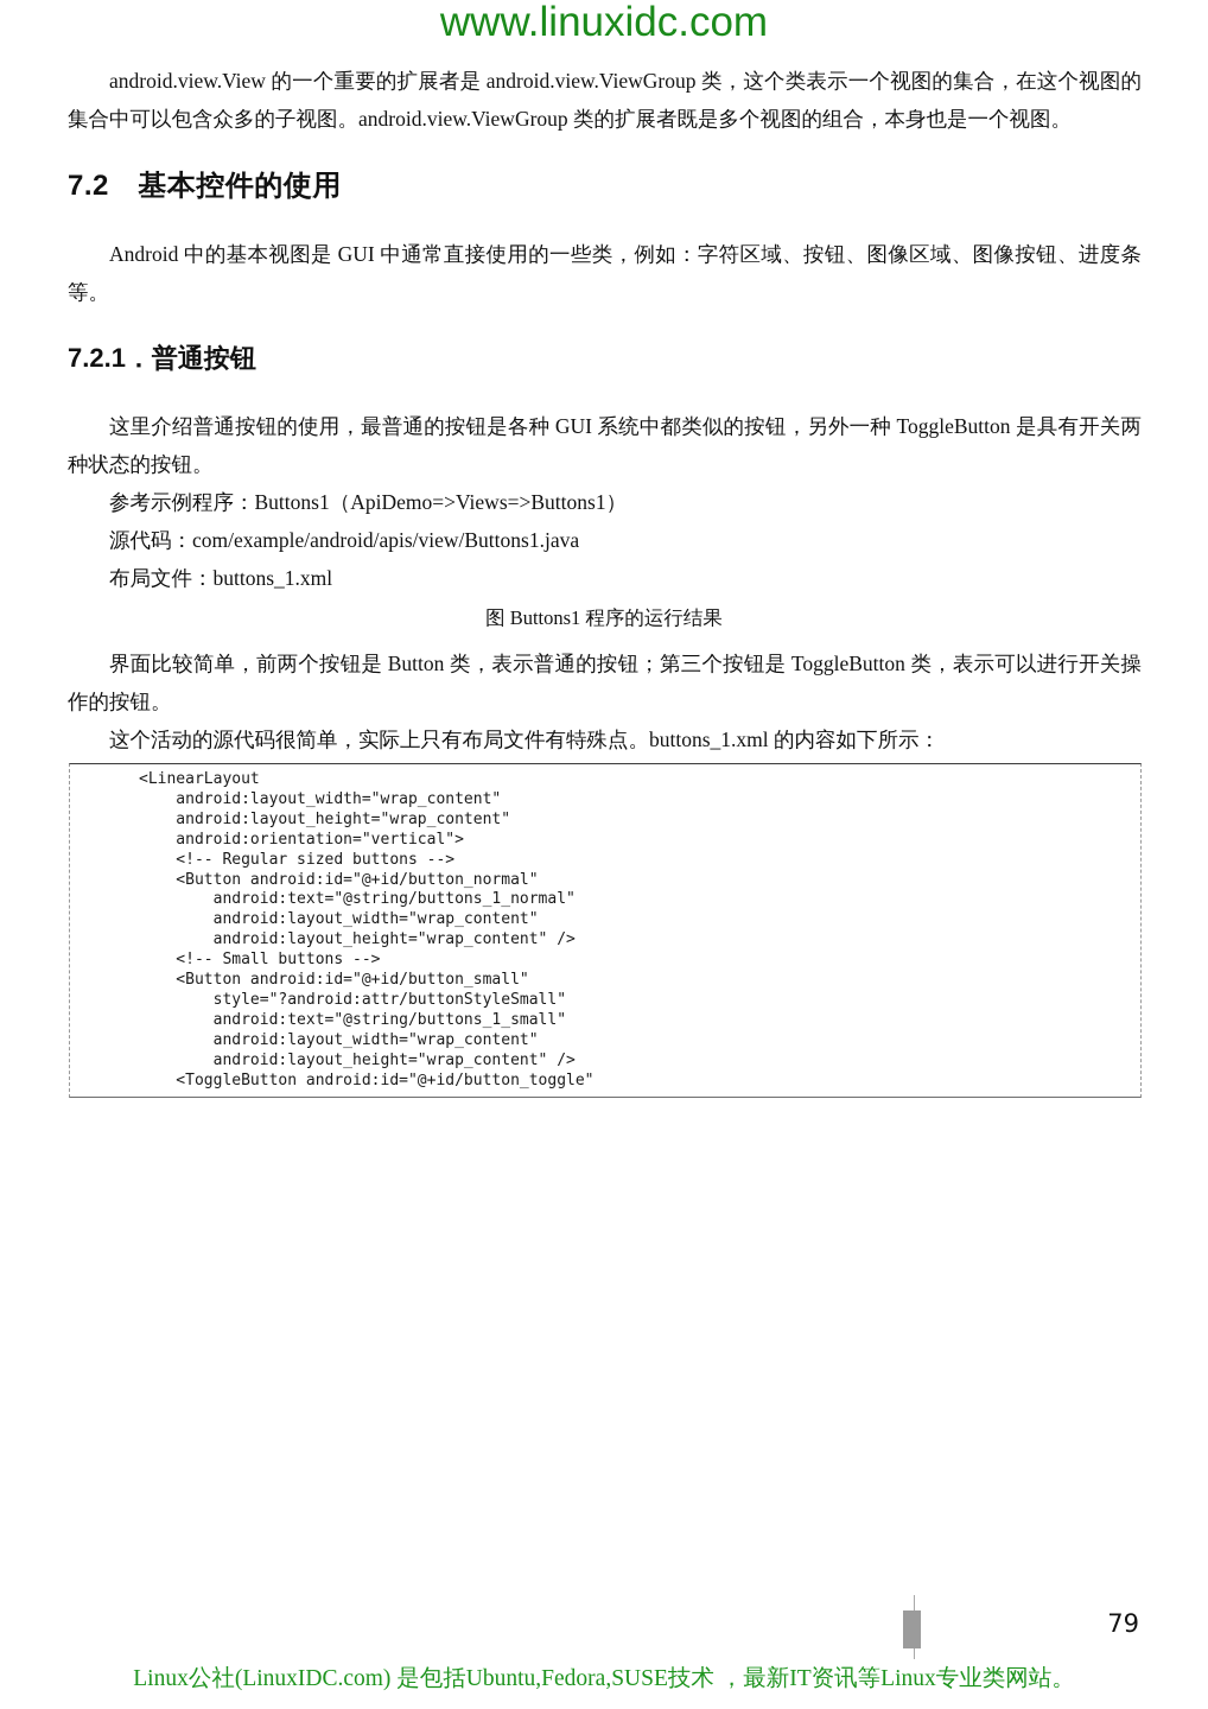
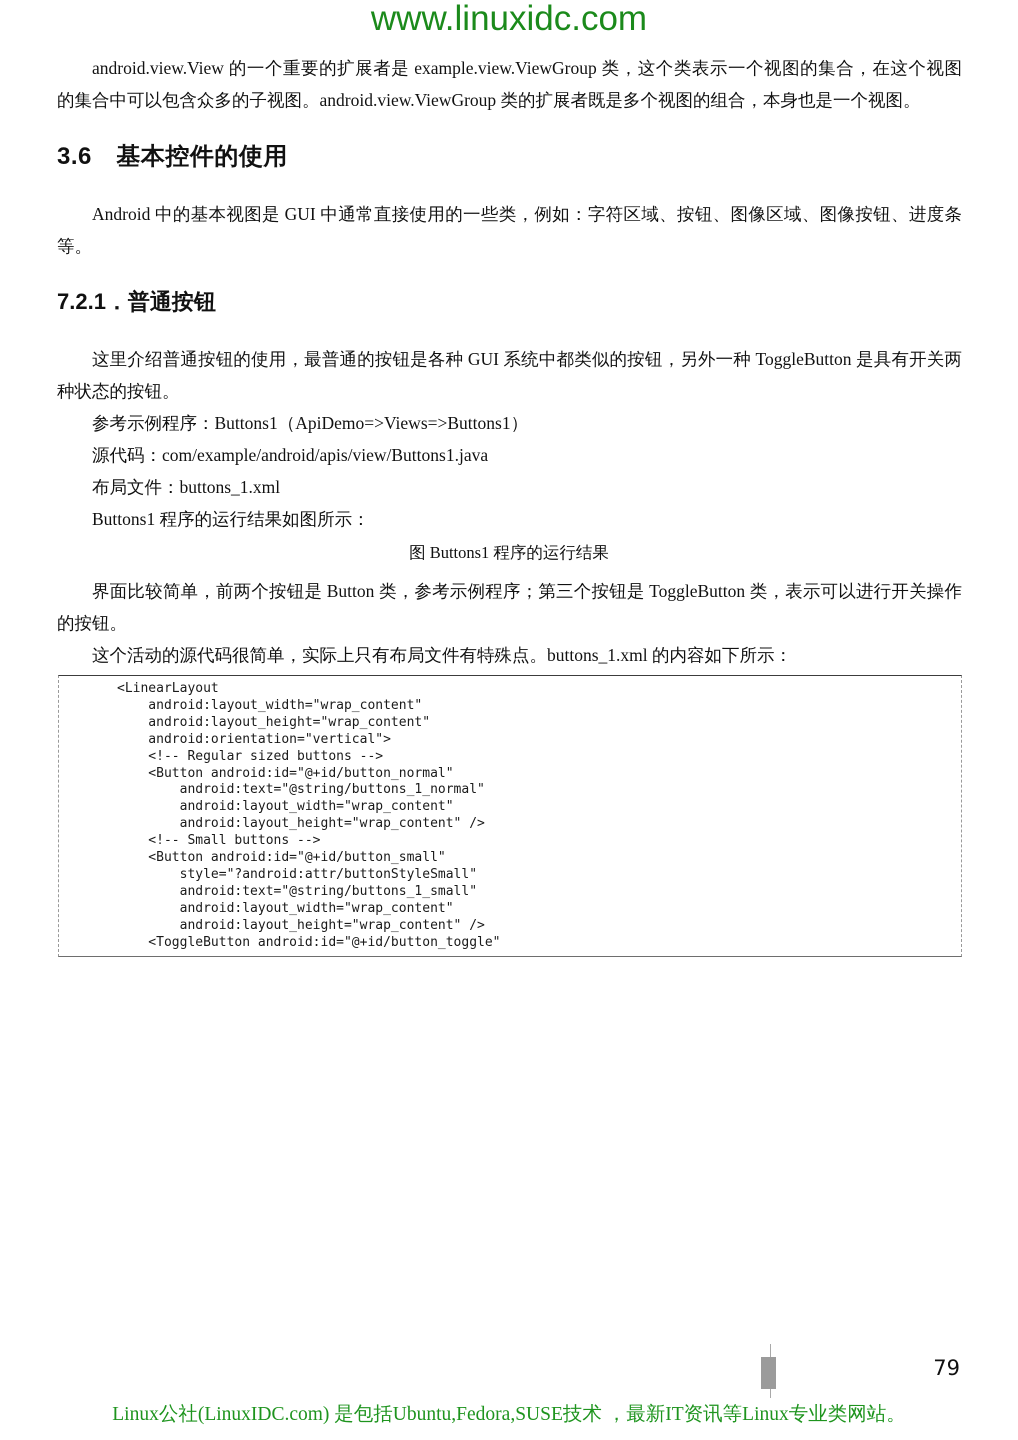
  www.linuxidc.com
- android.view.View 的一个重要的扩展者是 android.view.ViewGroup 类，这个类表示一个视图的集合，在这个视图的集合中可以包含众多的子视图。android.view.ViewGroup 类的扩展者既是多个视图的组合，本身也是一个视图。
+ android.view.View 的一个重要的扩展者是 example.view.ViewGroup 类，这个类表示一个视图的集合，在这个视图的集合中可以包含众多的子视图。android.view.ViewGroup 类的扩展者既是多个视图的组合，本身也是一个视图。
- 7.2 基本控件的使用
+ 3.6 基本控件的使用
  Android 中的基本视图是 GUI 中通常直接使用的一些类，例如：字符区域、按钮、图像区域、图像按钮、进度条等。
  7.2.1．普通按钮
  这里介绍普通按钮的使用，最普通的按钮是各种 GUI 系统中都类似的按钮，另外一种 ToggleButton 是具有开关两种状态的按钮。
  参考示例程序：Buttons1（ApiDemo=>Views=>Buttons1）
  源代码：com/example/android/apis/view/Buttons1.java
  布局文件：buttons_1.xml
+ Buttons1 程序的运行结果如图所示：
  图 Buttons1 程序的运行结果
- 界面比较简单，前两个按钮是 Button 类，表示普通的按钮；第三个按钮是 ToggleButton 类，表示可以进行开关操作的按钮。
+ 界面比较简单，前两个按钮是 Button 类，参考示例程序；第三个按钮是 ToggleButton 类，表示可以进行开关操作的按钮。
  这个活动的源代码很简单，实际上只有布局文件有特殊点。buttons_1.xml 的内容如下所示：
  <LinearLayout
  android:layout_width="wrap_content"
  android:layout_height="wrap_content"
  android:orientation="vertical">
  <!-- Regular sized buttons -->
  <Button android:id="@+id/button_normal"
  android:text="@string/buttons_1_normal"
  android:layout_width="wrap_content"
  android:layout_height="wrap_content" />
  <!-- Small buttons -->
  <Button android:id="@+id/button_small"
  style="?android:attr/buttonStyleSmall"
  android:text="@string/buttons_1_small"
  android:layout_width="wrap_content"
  android:layout_height="wrap_content" />
  <ToggleButton android:id="@+id/button_toggle"
  79
  Linux公社(LinuxIDC.com) 是包括Ubuntu,Fedora,SUSE技术 ，最新IT资讯等Linux专业类网站。
